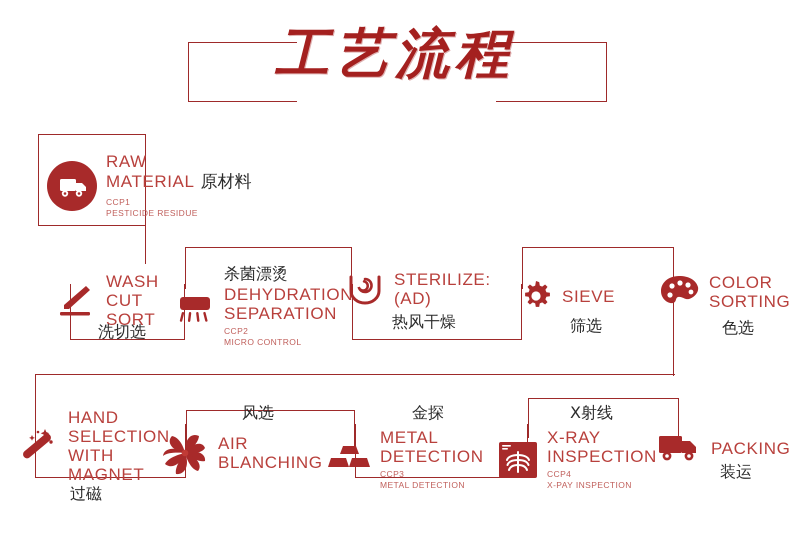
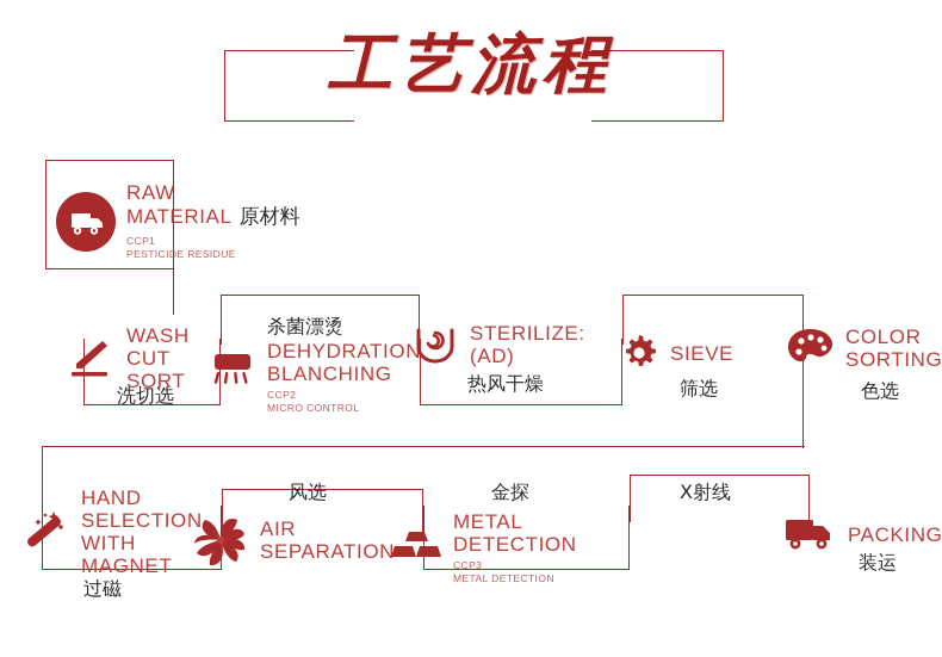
  工艺流程
  RAW
  MATERIAL
  原材料
  CCP1
  PESTICIDE RESIDUE
  WASH
  CUT
  SORT
  洗切选
  杀菌漂烫
  DEHYDRATION
- SEPARATION
+ BLANCHING
  CCP2
  MICRO CONTROL
  STERILIZE:
  (AD)
  热风干燥
  SIEVE
  筛选
  COLOR
  SORTING
  色选
  HAND
  SELECTION
  WITH
  MAGNET
  过磁
  AIR
- BLANCHING
+ SEPARATION
  风选
  METAL
  DETECTION
  CCP3
  METAL DETECTION
  金探
- X-RAY
- INSPECTION
- CCP4
- X-PAY INSPECTION
  X射线
  PACKING
  装运
